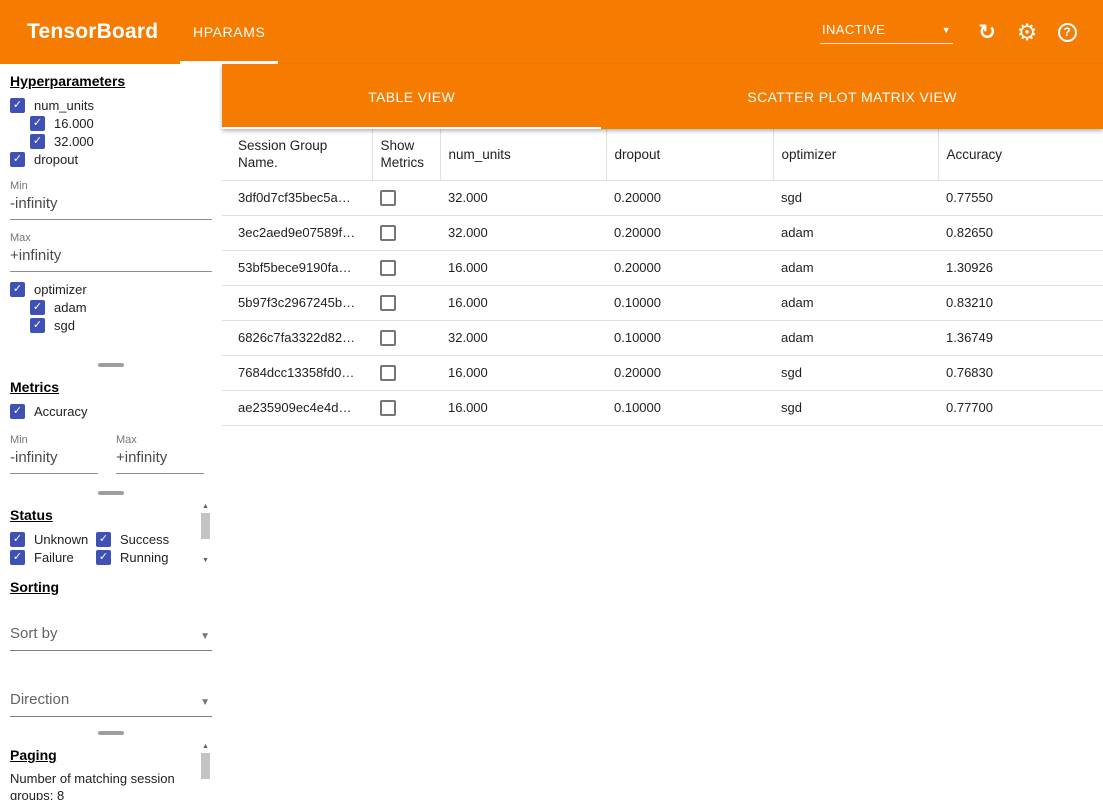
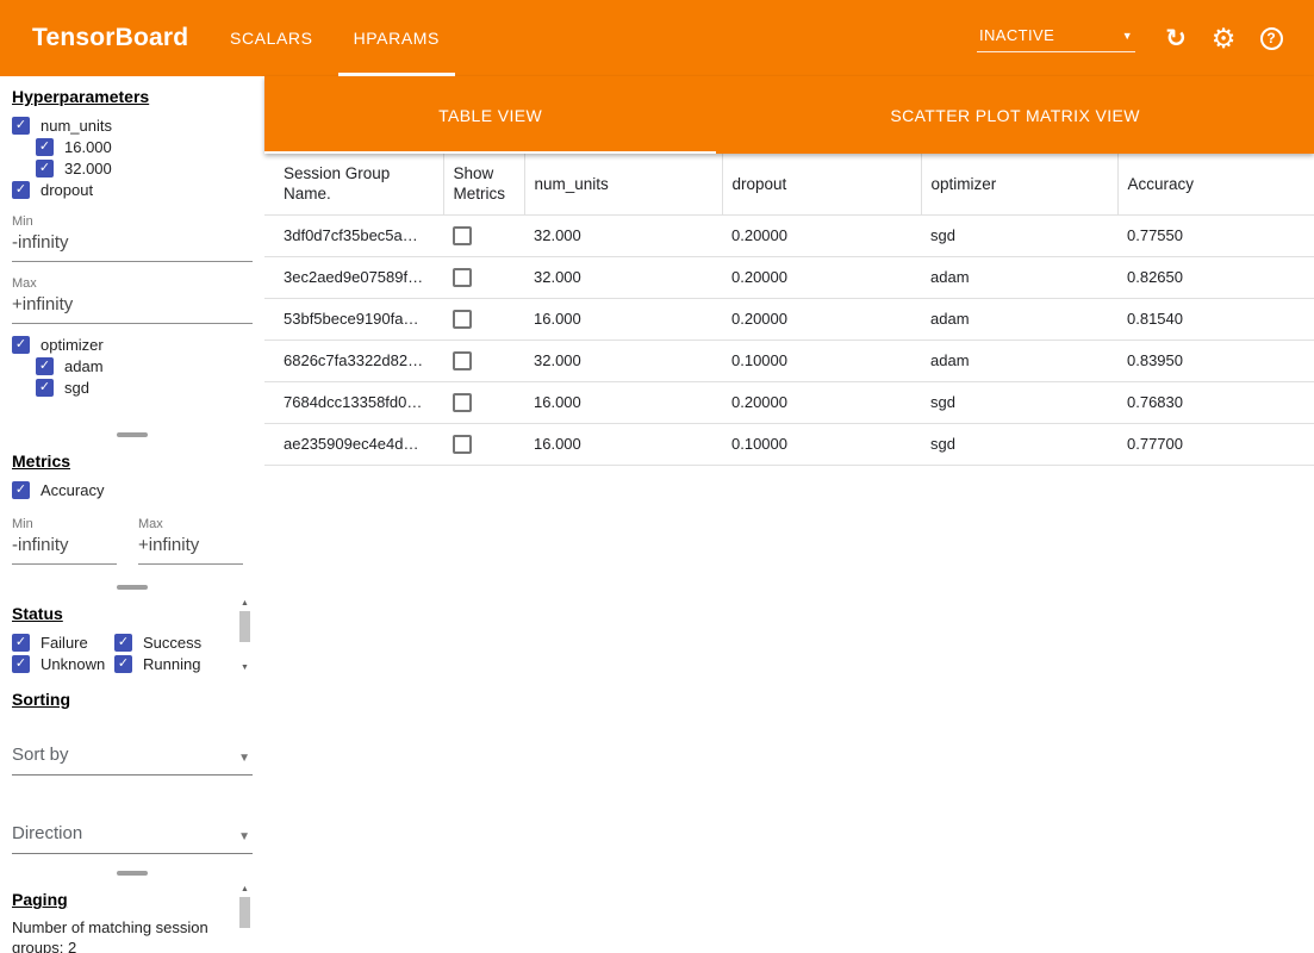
  TensorBoard
+ SCALARS
  HPARAMS
  INACTIVE
  ▼
  ↻
  ⚙
  ?
  Hyperparameters
  ✓
  num_units
  ✓
  16.000
  ✓
  32.000
  ✓
  dropout
  Min
  -infinity
  Max
  +infinity
  ✓
  optimizer
  ✓
  adam
  ✓
  sgd
  Metrics
  ✓
  Accuracy
  Min
  -infinity
  Max
  +infinity
  Status
  ✓
- Unknown
+ Failure
  ✓
  Success
  ✓
- Failure
+ Unknown
  ✓
  Running
  Sorting
  Sort by
  ▼
  Direction
  ▼
  Paging
- Number of matching session groups: 8
+ Number of matching session groups: 2
  TABLE VIEW
  SCATTER PLOT MATRIX VIEW
  Session Group Name.	Show Metrics	num_units	dropout	optimizer	Accuracy
  3df0d7cf35bec5a…		32.000	0.20000	sgd	0.77550
  3ec2aed9e07589f…		32.000	0.20000	adam	0.82650
- 53bf5bece9190fa…		16.000	0.20000	adam	1.30926
+ 53bf5bece9190fa…		16.000	0.20000	adam	0.81540
- 5b97f3c2967245b…		16.000	0.10000	adam	0.83210
- 6826c7fa3322d82…		32.000	0.10000	adam	1.36749
+ 6826c7fa3322d82…		32.000	0.10000	adam	0.83950
  7684dcc13358fd0…		16.000	0.20000	sgd	0.76830
  ae235909ec4e4d…		16.000	0.10000	sgd	0.77700
